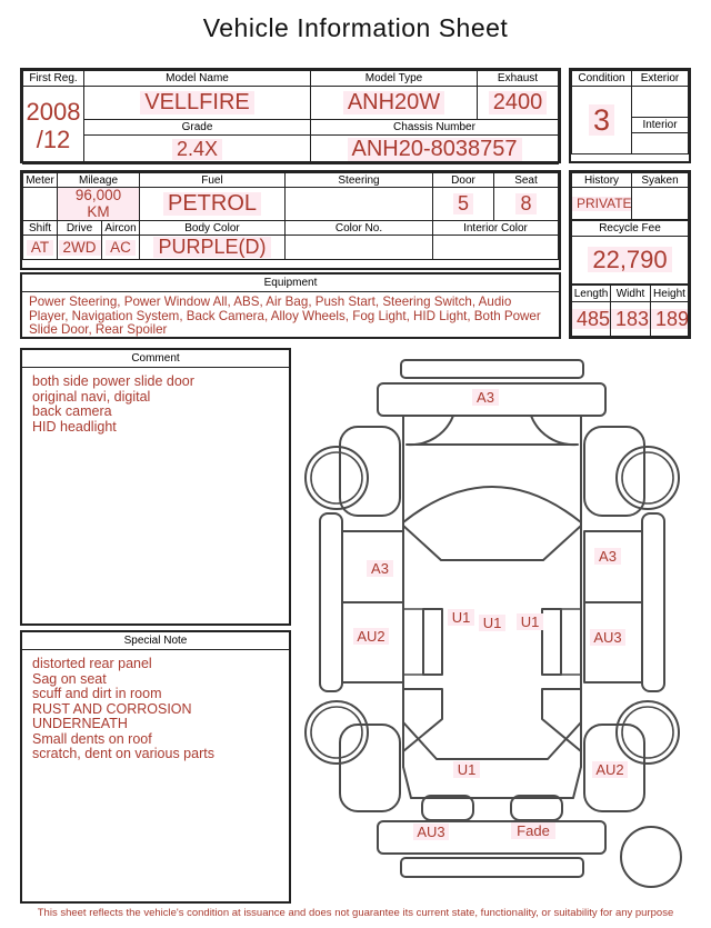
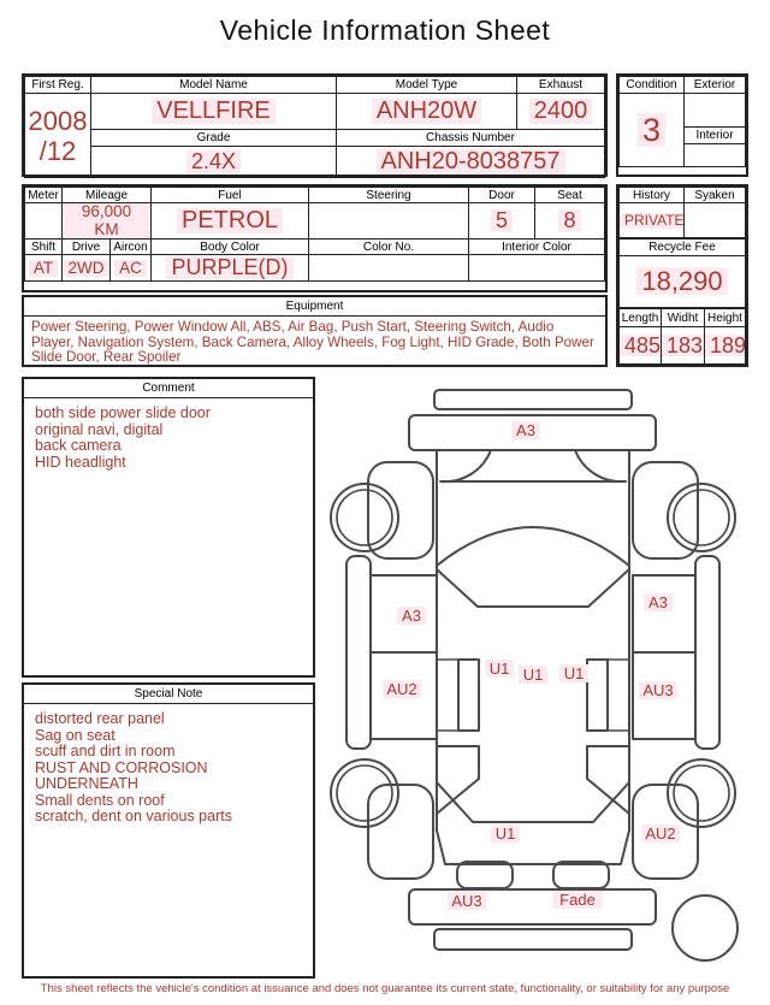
  Vehicle Information Sheet
  First Reg.	Model Name	Model Type	Exhaust
  2008 /12	VELLFIRE	ANH20W	2400
  Grade	Chassis Number
  2.4X	ANH20-8038757
  Condition	Exterior
  3
  Interior
  Meter	Mileage	Fuel	Steering	Door	Seat
  	96,000 KM	PETROL		5	8
  Shift	Drive	Aircon	Body Color	Color No.	Interior Color
  AT	2WD	AC	PURPLE(D)
  History	Syaken
  PRIVATE
  Recycle Fee
- 22,790
+ 18,290
  Length	Widht	Height
  485	183	189
  Equipment
- Power Steering, Power Window All, ABS, Air Bag, Push Start, Steering Switch, Audio Player, Navigation System, Back Camera, Alloy Wheels, Fog Light, HID Light, Both Power Slide Door, Rear Spoiler
+ Power Steering, Power Window All, ABS, Air Bag, Push Start, Steering Switch, Audio Player, Navigation System, Back Camera, Alloy Wheels, Fog Light, HID Grade, Both Power Slide Door, Rear Spoiler
  Comment
  both side power slide door
  original navi, digital
  back camera
  HID headlight
  Special Note
  distorted rear panel
  Sag on seat
  scuff and dirt in room
  RUST AND CORROSION UNDERNEATH
  Small dents on roof
  scratch, dent on various parts
  A3
  A3
  A3
  AU2
  AU3
  U1
  U1
  U1
  U1
  AU2
  AU3
  Fade
  This sheet reflects the vehicle's condition at issuance and does not guarantee its current state, functionality, or suitability for any purpose
